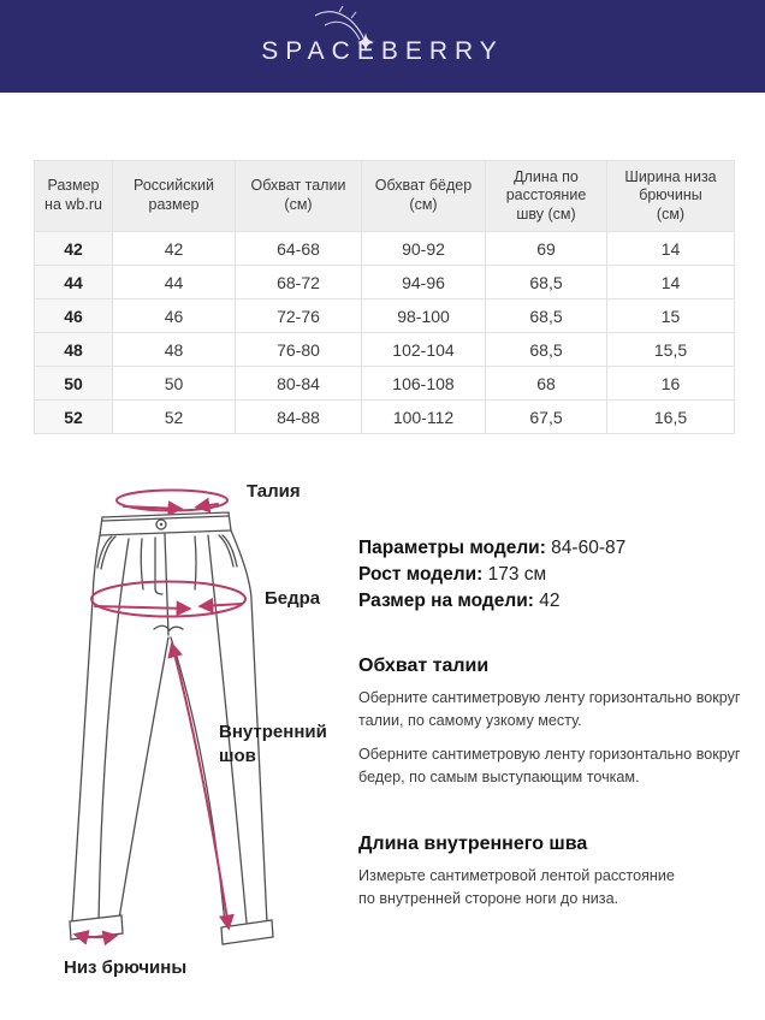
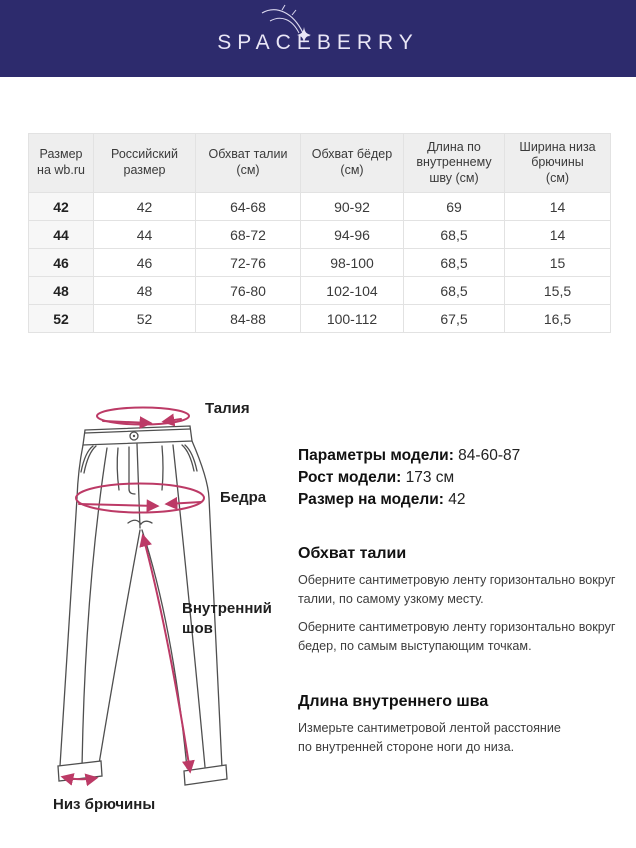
  SPACEBERRY
- Размер на wb.ru	Российский размер	Обхват талии (см)	Обхват бёдер (см)	Длина по расстояние шву (см)	Ширина низа брючины (см)
+ Размер на wb.ru	Российский размер	Обхват талии (см)	Обхват бёдер (см)	Длина по внутреннему шву (см)	Ширина низа брючины (см)
  42	42	64-68	90-92	69	14
  44	44	68-72	94-96	68,5	14
  46	46	72-76	98-100	68,5	15
  48	48	76-80	102-104	68,5	15,5
- 50	50	80-84	106-108	68	16
  52	52	84-88	100-112	67,5	16,5
  Талия
  Бедра
  Внутренний шов
  Низ брючины
  Параметры модели: 84-60-87
  Рост модели: 173 см
  Размер на модели: 42
  Обхват талии
  Оберните сантиметровую ленту горизонтально вокруг
  талии, по самому узкому месту.
  Оберните сантиметровую ленту горизонтально вокруг
  бедер, по самым выступающим точкам.
  Длина внутреннего шва
  Измерьте сантиметровой лентой расстояние
  по внутренней стороне ноги до низа.
